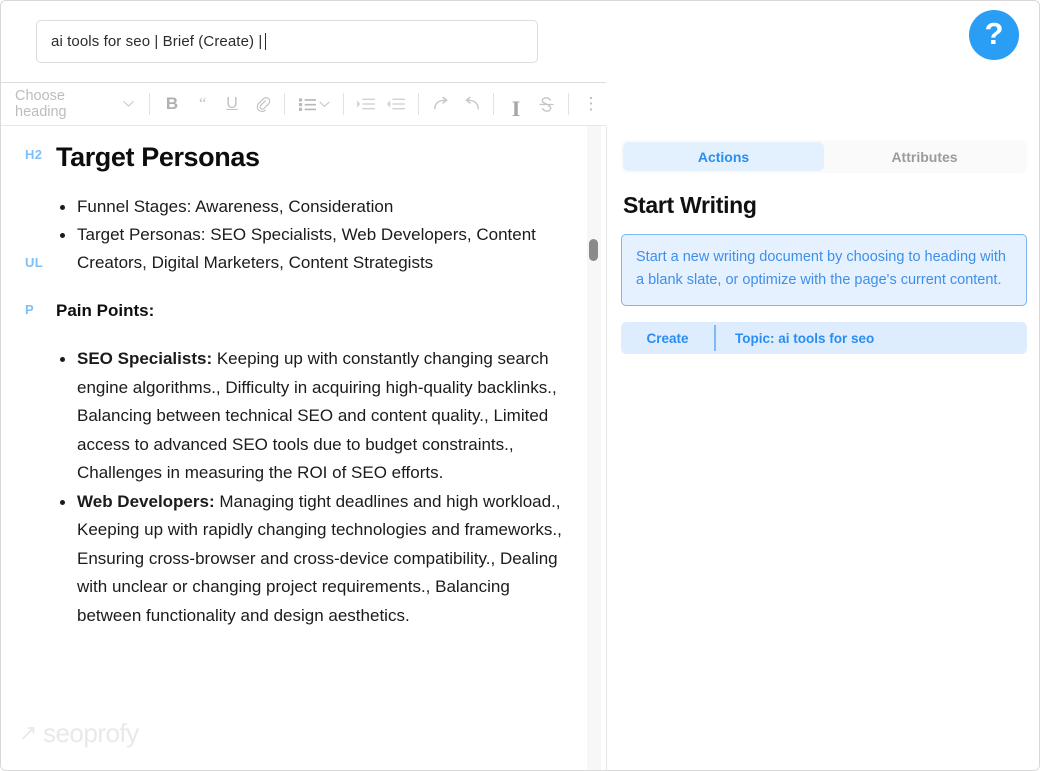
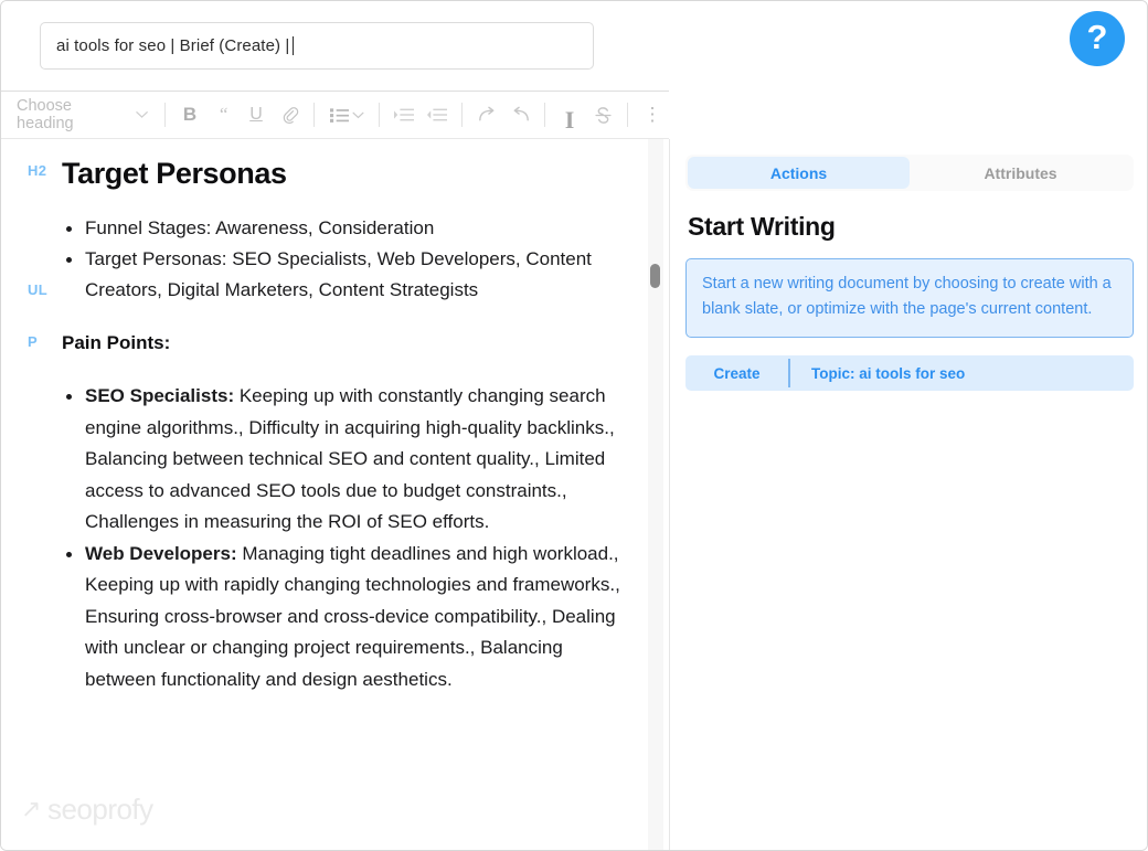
  ai tools for seo | Brief (Create) |
  ?
  Choose heading
  B
  “
  U
  I
  ⋮
  H2
  Target Personas
  UL
  Funnel Stages: Awareness, Consideration
  Target Personas: SEO Specialists, Web Developers, Content Creators, Digital Marketers, Content Strategists
  P
  Pain Points:
  SEO Specialists: Keeping up with constantly changing search engine algorithms., Difficulty in acquiring high-quality backlinks., Balancing between technical SEO and content quality., Limited access to advanced SEO tools due to budget constraints., Challenges in measuring the ROI of SEO efforts.
  Web Developers: Managing tight deadlines and high workload., Keeping up with rapidly changing technologies and frameworks., Ensuring cross-browser and cross-device compatibility., Dealing with unclear or changing project requirements., Balancing between functionality and design aesthetics.
  Actions
  Attributes
  Start Writing
- Start a new writing document by choosing to heading with a blank slate, or optimize with the page's current content.
+ Start a new writing document by choosing to create with a blank slate, or optimize with the page's current content.
  Create
  Topic: ai tools for seo
